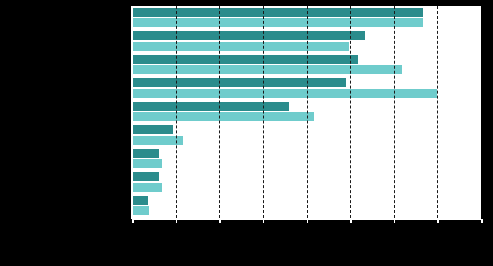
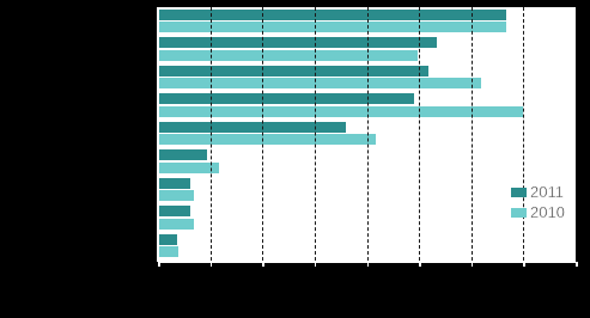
+ 2011
+ 2010
